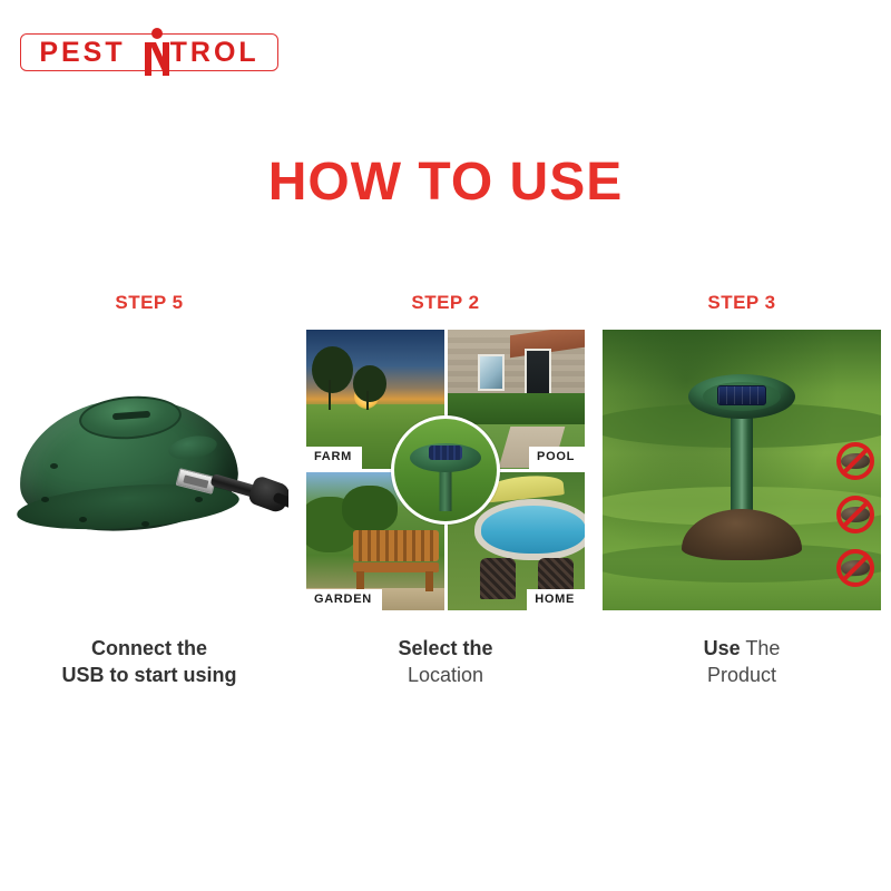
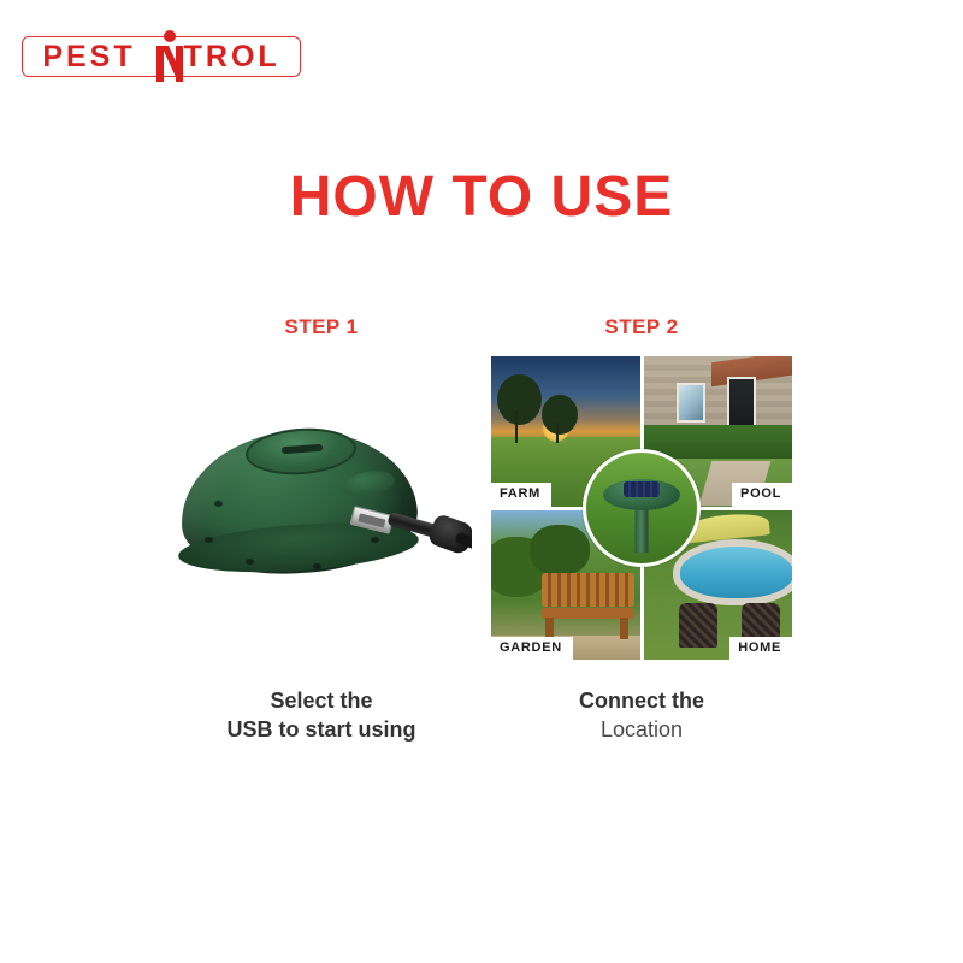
  PEST
  TROL
  HOW TO USE
- STEP 5
+ STEP 1
- Connect the
+ Select the
  USB to start using
  STEP 2
  FARM
  POOL
  GARDEN
  HOME
- Select the
+ Connect the
  Location
- STEP 3
- Use The
- Product
